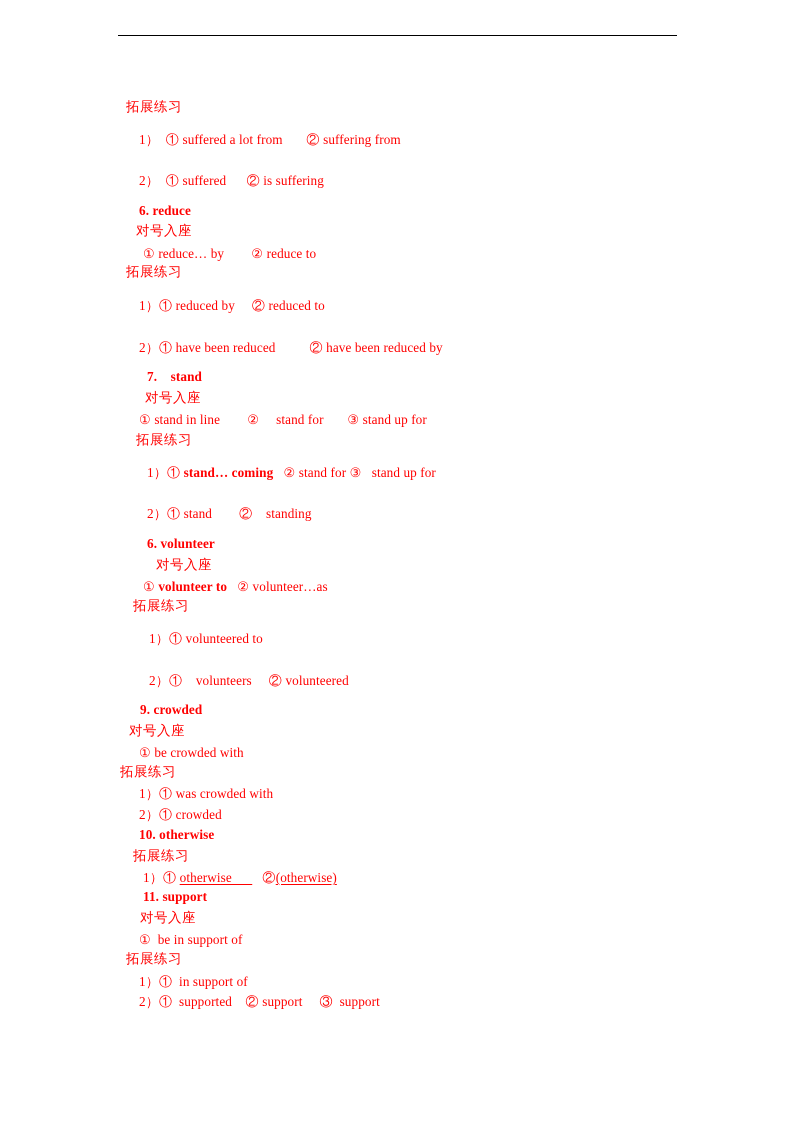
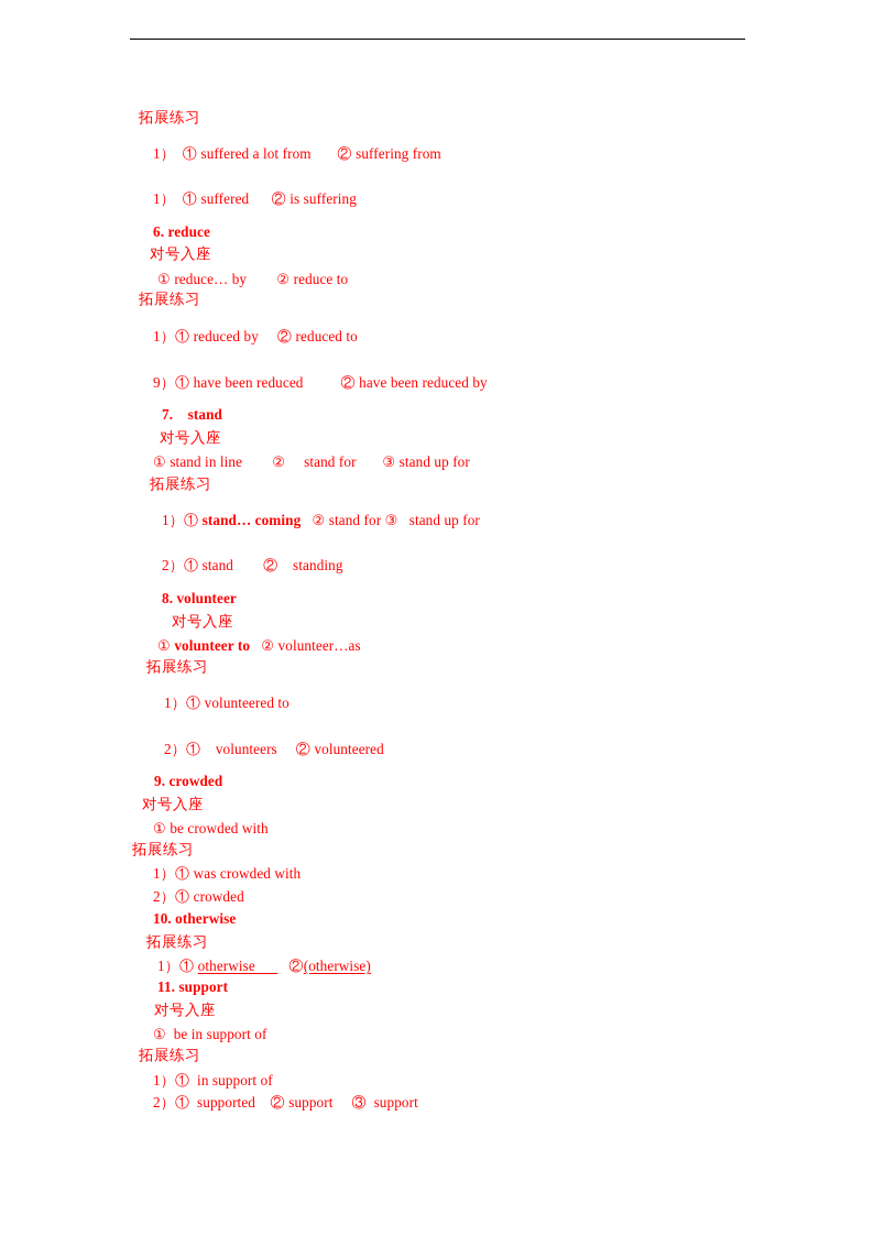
  拓展练习
  1） ① suffered a lot from ② suffering from
- 2） ① suffered ② is suffering
+ 1） ① suffered ② is suffering
  6. reduce
  对号入座
  ① reduce… by ② reduce to
  拓展练习
  1）① reduced by ② reduced to
- 2）① have been reduced ② have been reduced by
+ 9）① have been reduced ② have been reduced by
  7. stand
  对号入座
  ① stand in line ② stand for ③ stand up for
  拓展练习
  1）① stand… coming ② stand for ③ stand up for
  2）① stand ② standing
- 6. volunteer
+ 8. volunteer
  对号入座
  ① volunteer to ② volunteer…as
  拓展练习
  1）① volunteered to
  2）① volunteers ② volunteered
  9. crowded
  对号入座
  ① be crowded with
  拓展练习
  1）① was crowded with
  2）① crowded
  10. otherwise
  拓展练习
  1）① otherwise ②(otherwise)
  11. support
  对号入座
  ① be in support of
  拓展练习
  1）① in support of
  2）① supported ② support ③ support
